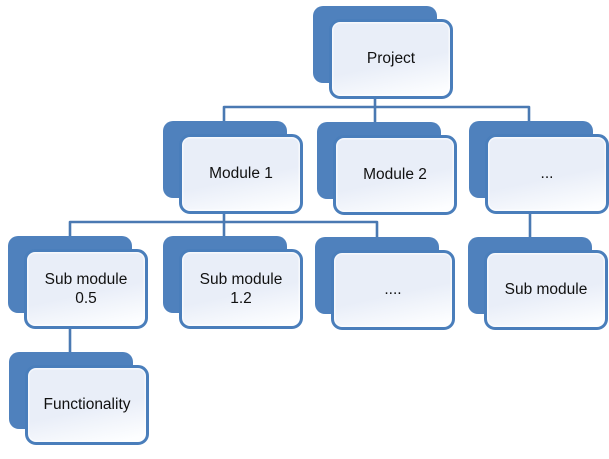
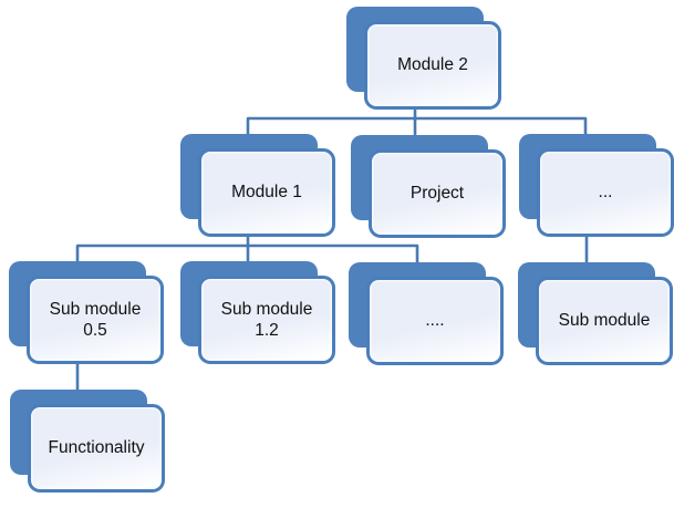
- Project
+ Module 2
  Module 1
- Module 2
+ Project
  ...
  Sub module 0.5
  Sub module 1.2
  ....
  Sub module
  Functionality
